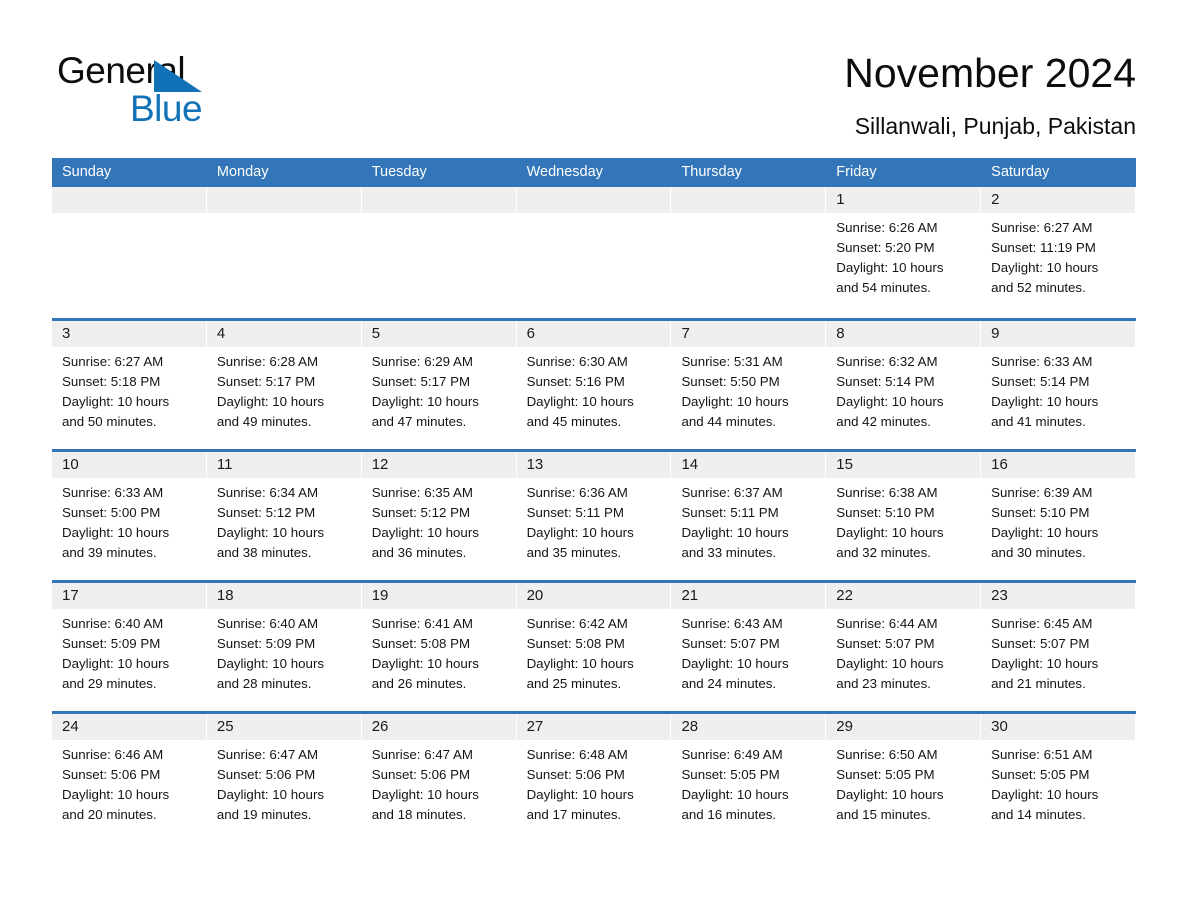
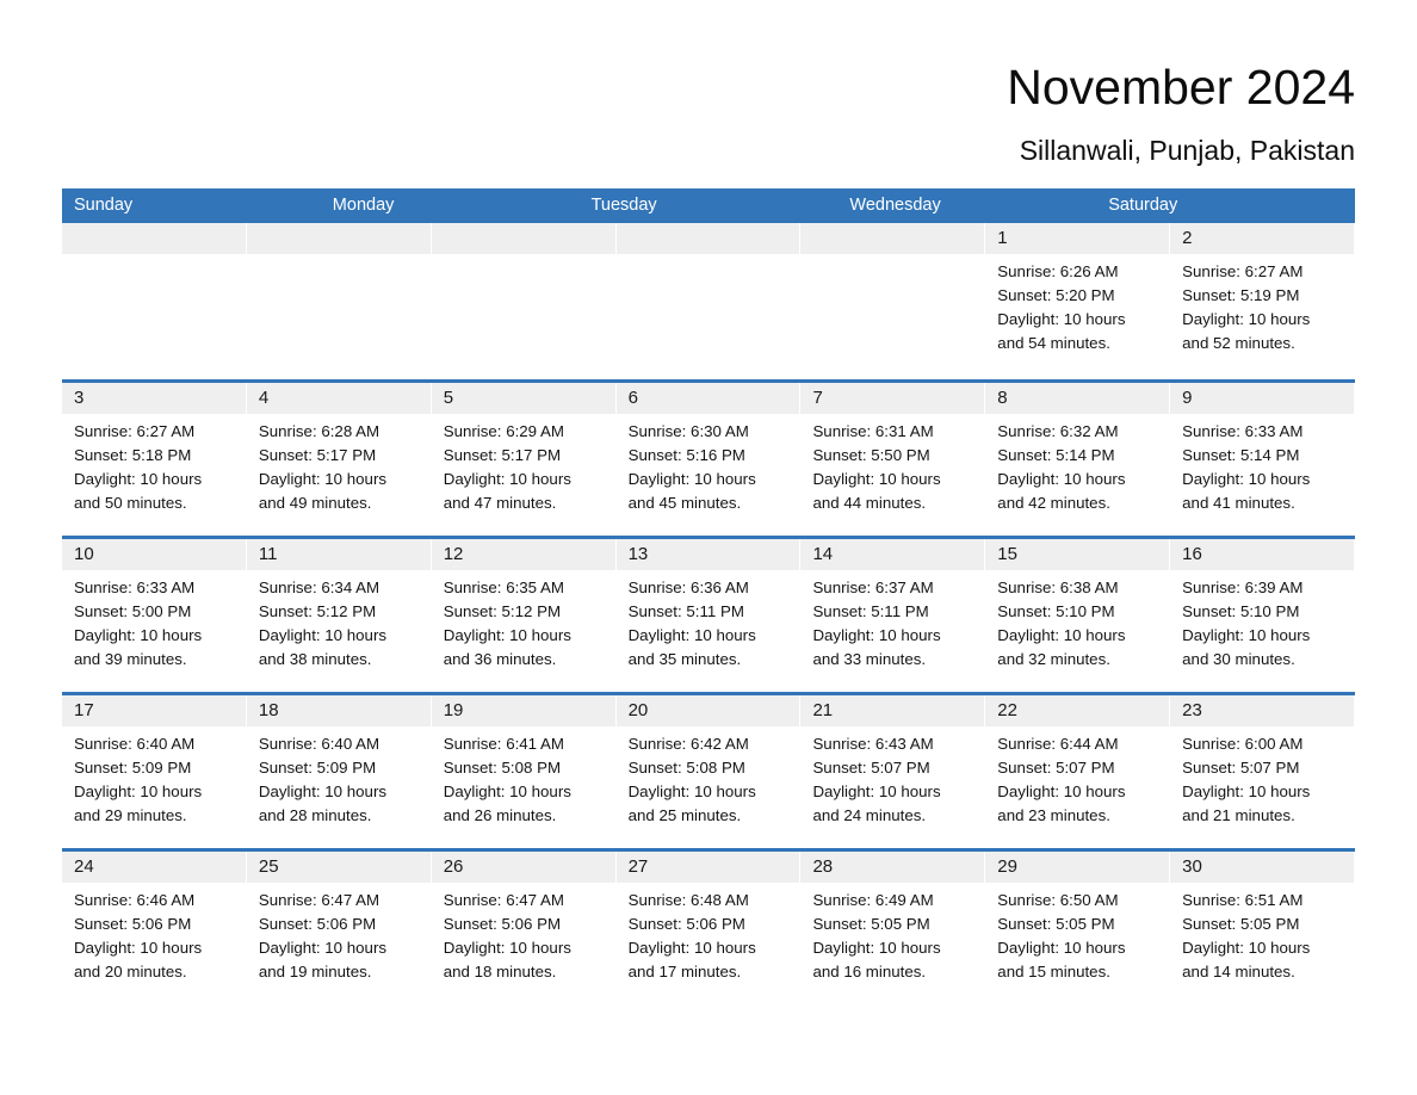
- General
- Blue
  November 2024
  Sillanwali, Punjab, Pakistan
  Sunday
  Monday
  Tuesday
  Wednesday
- Thursday
- Friday
  Saturday
  1
  Sunrise: 6:26 AM
  Sunset: 5:20 PM
  Daylight: 10 hours
  and 54 minutes.
  2
  Sunrise: 6:27 AM
- Sunset: 11:19 PM
+ Sunset: 5:19 PM
  Daylight: 10 hours
  and 52 minutes.
  3
  Sunrise: 6:27 AM
  Sunset: 5:18 PM
  Daylight: 10 hours
  and 50 minutes.
  4
  Sunrise: 6:28 AM
  Sunset: 5:17 PM
  Daylight: 10 hours
  and 49 minutes.
  5
  Sunrise: 6:29 AM
  Sunset: 5:17 PM
  Daylight: 10 hours
  and 47 minutes.
  6
  Sunrise: 6:30 AM
  Sunset: 5:16 PM
  Daylight: 10 hours
  and 45 minutes.
  7
- Sunrise: 5:31 AM
+ Sunrise: 6:31 AM
  Sunset: 5:50 PM
  Daylight: 10 hours
  and 44 minutes.
  8
  Sunrise: 6:32 AM
  Sunset: 5:14 PM
  Daylight: 10 hours
  and 42 minutes.
  9
  Sunrise: 6:33 AM
  Sunset: 5:14 PM
  Daylight: 10 hours
  and 41 minutes.
  10
  Sunrise: 6:33 AM
  Sunset: 5:00 PM
  Daylight: 10 hours
  and 39 minutes.
  11
  Sunrise: 6:34 AM
  Sunset: 5:12 PM
  Daylight: 10 hours
  and 38 minutes.
  12
  Sunrise: 6:35 AM
  Sunset: 5:12 PM
  Daylight: 10 hours
  and 36 minutes.
  13
  Sunrise: 6:36 AM
  Sunset: 5:11 PM
  Daylight: 10 hours
  and 35 minutes.
  14
  Sunrise: 6:37 AM
  Sunset: 5:11 PM
  Daylight: 10 hours
  and 33 minutes.
  15
  Sunrise: 6:38 AM
  Sunset: 5:10 PM
  Daylight: 10 hours
  and 32 minutes.
  16
  Sunrise: 6:39 AM
  Sunset: 5:10 PM
  Daylight: 10 hours
  and 30 minutes.
  17
  Sunrise: 6:40 AM
  Sunset: 5:09 PM
  Daylight: 10 hours
  and 29 minutes.
  18
  Sunrise: 6:40 AM
  Sunset: 5:09 PM
  Daylight: 10 hours
  and 28 minutes.
  19
  Sunrise: 6:41 AM
  Sunset: 5:08 PM
  Daylight: 10 hours
  and 26 minutes.
  20
  Sunrise: 6:42 AM
  Sunset: 5:08 PM
  Daylight: 10 hours
  and 25 minutes.
  21
  Sunrise: 6:43 AM
  Sunset: 5:07 PM
  Daylight: 10 hours
  and 24 minutes.
  22
  Sunrise: 6:44 AM
  Sunset: 5:07 PM
  Daylight: 10 hours
  and 23 minutes.
  23
- Sunrise: 6:45 AM
+ Sunrise: 6:00 AM
  Sunset: 5:07 PM
  Daylight: 10 hours
  and 21 minutes.
  24
  Sunrise: 6:46 AM
  Sunset: 5:06 PM
  Daylight: 10 hours
  and 20 minutes.
  25
  Sunrise: 6:47 AM
  Sunset: 5:06 PM
  Daylight: 10 hours
  and 19 minutes.
  26
  Sunrise: 6:47 AM
  Sunset: 5:06 PM
  Daylight: 10 hours
  and 18 minutes.
  27
  Sunrise: 6:48 AM
  Sunset: 5:06 PM
  Daylight: 10 hours
  and 17 minutes.
  28
  Sunrise: 6:49 AM
  Sunset: 5:05 PM
  Daylight: 10 hours
  and 16 minutes.
  29
  Sunrise: 6:50 AM
  Sunset: 5:05 PM
  Daylight: 10 hours
  and 15 minutes.
  30
  Sunrise: 6:51 AM
  Sunset: 5:05 PM
  Daylight: 10 hours
  and 14 minutes.
